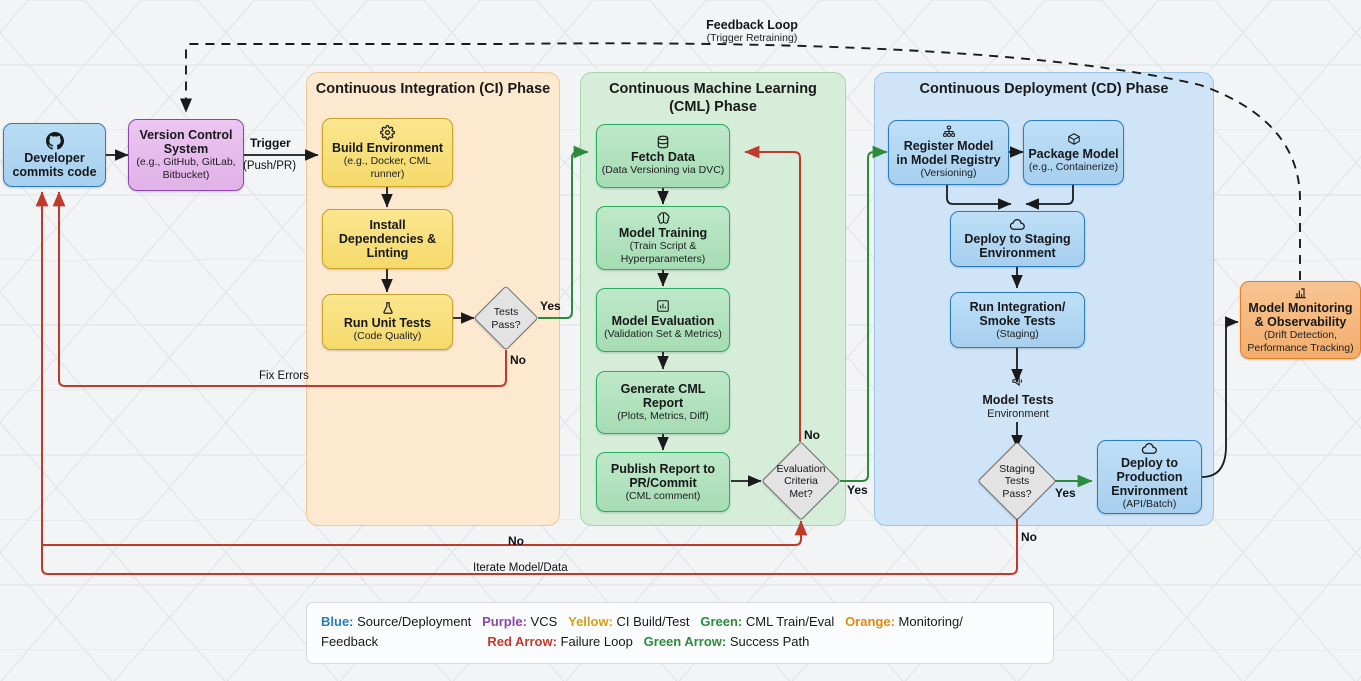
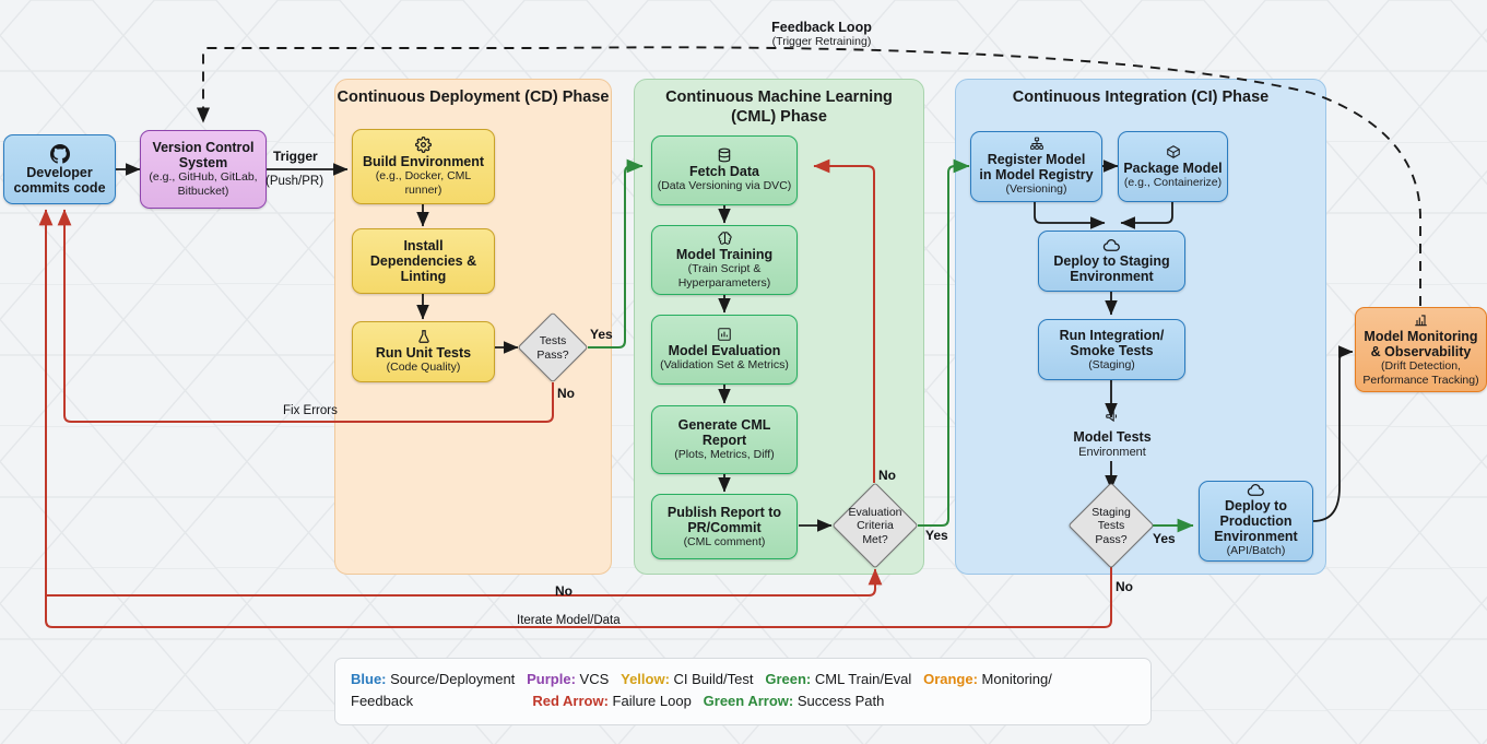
- Continuous Integration (CI) Phase
+ Continuous Deployment (CD) Phase
  Continuous Machine Learning
  (CML) Phase
- Continuous Deployment (CD) Phase
+ Continuous Integration (CI) Phase
  Feedback Loop
  (Trigger Retraining)
  Developer
  commits code
  Version Control
  System
  (e.g., GitHub, GitLab,
  Bitbucket)
  Build Environment
  (e.g., Docker, CML
  runner)
  Install
  Dependencies &
  Linting
  Run Unit Tests
  (Code Quality)
  Fetch Data
  (Data Versioning via DVC)
  Model Training
  (Train Script &
  Hyperparameters)
  Model Evaluation
  (Validation Set & Metrics)
  Generate CML
  Report
  (Plots, Metrics, Diff)
  Publish Report to
  PR/Commit
  (CML comment)
  Register Model
  in Model Registry
  (Versioning)
  Package Model
  (e.g., Containerize)
  Deploy to Staging
  Environment
  Run Integration/
  Smoke Tests
  (Staging)
  Model Tests
  Environment
  Deploy to
  Production
  Environment
  (API/Batch)
  Model Monitoring
  & Observability
  (Drift Detection,
  Performance Tracking)
  Tests
  Pass?
  Evaluation
  Criteria
  Met?
  Staging
  Tests
  Pass?
  Trigger
  (Push/PR)
  Yes
  No
  Fix Errors
  No
  Yes
  Yes
  No
  No
  Iterate Model/Data
  Blue: Source/Deployment Purple: VCS Yellow: CI Build/Test Green: CML Train/Eval Orange: Monitoring/
  Feedback Red Arrow: Failure Loop Green Arrow: Success Path
